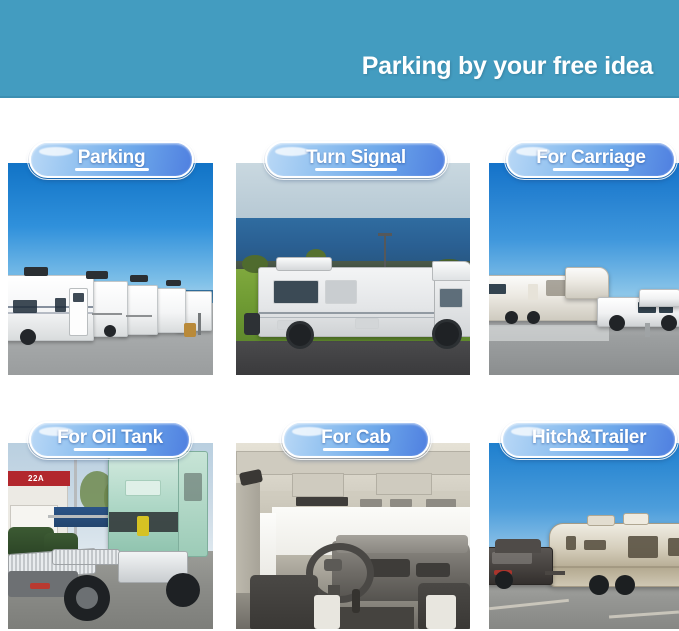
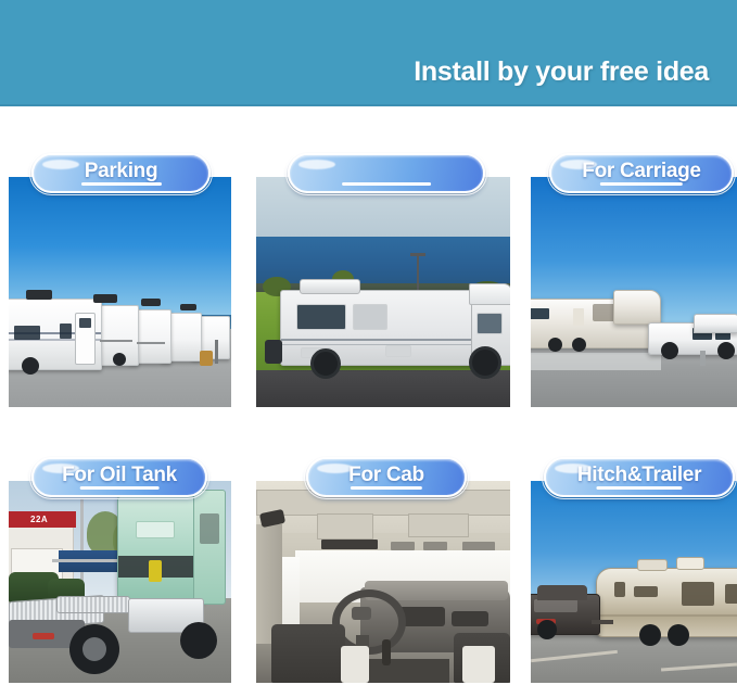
- Parking by your free idea
+ Install by your free idea
  Parking
- Turn Signal
  For Carriage
  22A
  For Oil Tank
  For Cab
  Hitch&Trailer
